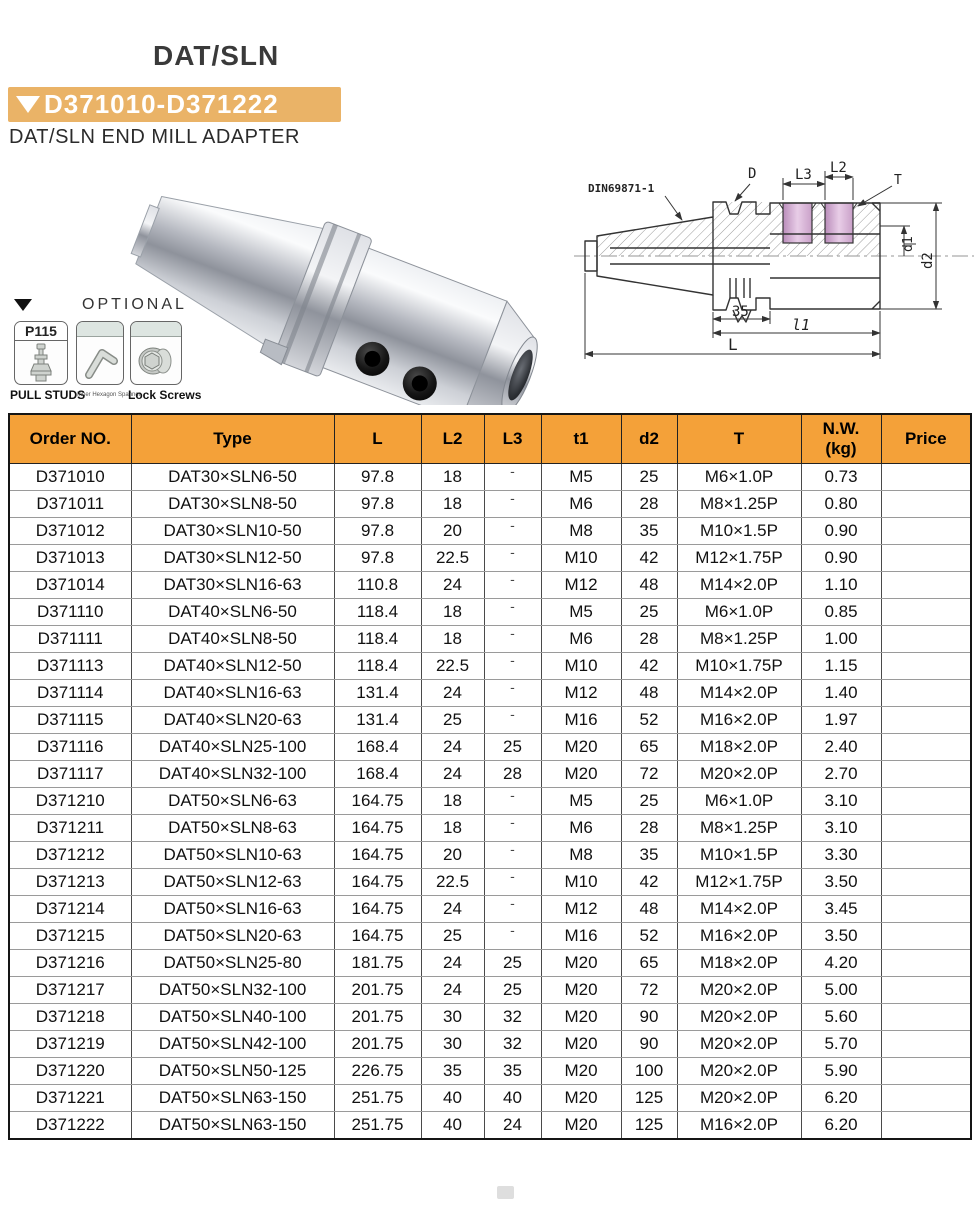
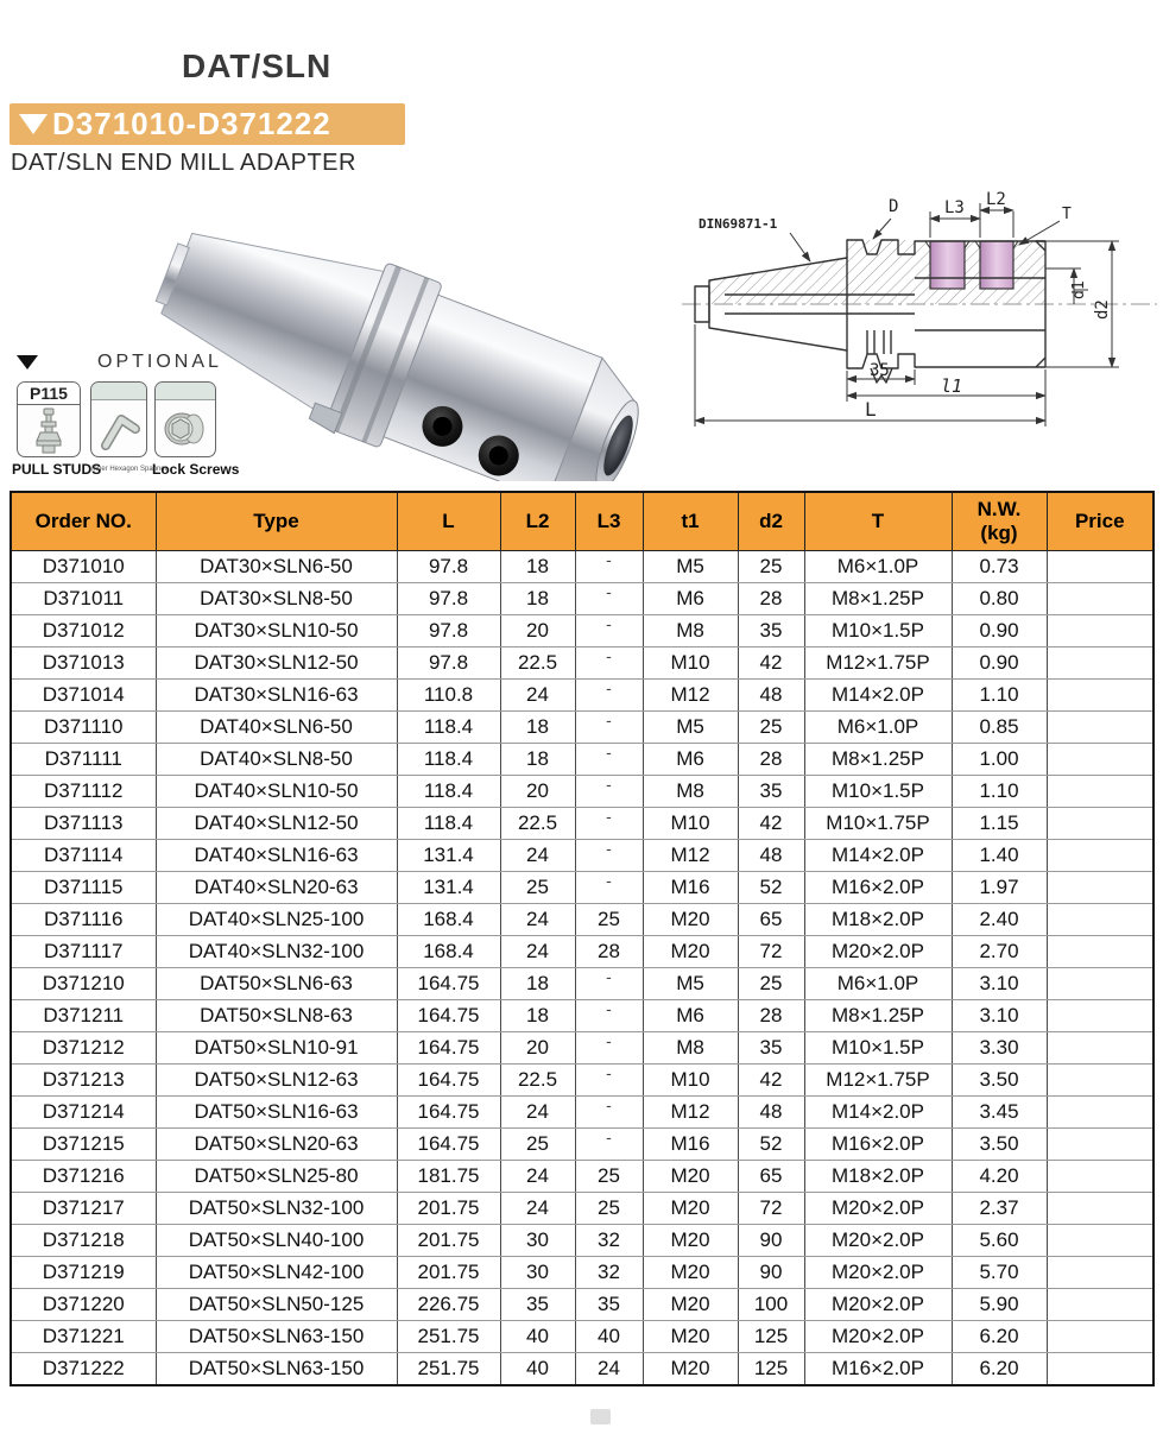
  DAT/SLN
  D371010-D371222
  DAT/SLN END MILL ADAPTER
  DIN69871-1
  D
  L3
  L2
  T
  35
  l1
  L
  OPTIONAL
  P115
  PULL STUDS
  Lock Screws
  Order NO.	Type	L	L2	L3	t1	d2	T	N.W. (kg)	Price
  D371010	DAT30×SLN6-50	97.8	18	-	M5	25	M6×1.0P	0.73
  D371011	DAT30×SLN8-50	97.8	18	-	M6	28	M8×1.25P	0.80
  D371012	DAT30×SLN10-50	97.8	20	-	M8	35	M10×1.5P	0.90
  D371013	DAT30×SLN12-50	97.8	22.5	-	M10	42	M12×1.75P	0.90
  D371014	DAT30×SLN16-63	110.8	24	-	M12	48	M14×2.0P	1.10
  D371110	DAT40×SLN6-50	118.4	18	-	M5	25	M6×1.0P	0.85
  D371111	DAT40×SLN8-50	118.4	18	-	M6	28	M8×1.25P	1.00
+ D371112	DAT40×SLN10-50	118.4	20	-	M8	35	M10×1.5P	1.10
  D371113	DAT40×SLN12-50	118.4	22.5	-	M10	42	M10×1.75P	1.15
  D371114	DAT40×SLN16-63	131.4	24	-	M12	48	M14×2.0P	1.40
  D371115	DAT40×SLN20-63	131.4	25	-	M16	52	M16×2.0P	1.97
  D371116	DAT40×SLN25-100	168.4	24	25	M20	65	M18×2.0P	2.40
  D371117	DAT40×SLN32-100	168.4	24	28	M20	72	M20×2.0P	2.70
  D371210	DAT50×SLN6-63	164.75	18	-	M5	25	M6×1.0P	3.10
  D371211	DAT50×SLN8-63	164.75	18	-	M6	28	M8×1.25P	3.10
- D371212	DAT50×SLN10-63	164.75	20	-	M8	35	M10×1.5P	3.30
+ D371212	DAT50×SLN10-91	164.75	20	-	M8	35	M10×1.5P	3.30
  D371213	DAT50×SLN12-63	164.75	22.5	-	M10	42	M12×1.75P	3.50
  D371214	DAT50×SLN16-63	164.75	24	-	M12	48	M14×2.0P	3.45
  D371215	DAT50×SLN20-63	164.75	25	-	M16	52	M16×2.0P	3.50
  D371216	DAT50×SLN25-80	181.75	24	25	M20	65	M18×2.0P	4.20
- D371217	DAT50×SLN32-100	201.75	24	25	M20	72	M20×2.0P	5.00
+ D371217	DAT50×SLN32-100	201.75	24	25	M20	72	M20×2.0P	2.37
  D371218	DAT50×SLN40-100	201.75	30	32	M20	90	M20×2.0P	5.60
  D371219	DAT50×SLN42-100	201.75	30	32	M20	90	M20×2.0P	5.70
  D371220	DAT50×SLN50-125	226.75	35	35	M20	100	M20×2.0P	5.90
  D371221	DAT50×SLN63-150	251.75	40	40	M20	125	M20×2.0P	6.20
  D371222	DAT50×SLN63-150	251.75	40	24	M20	125	M16×2.0P	6.20
